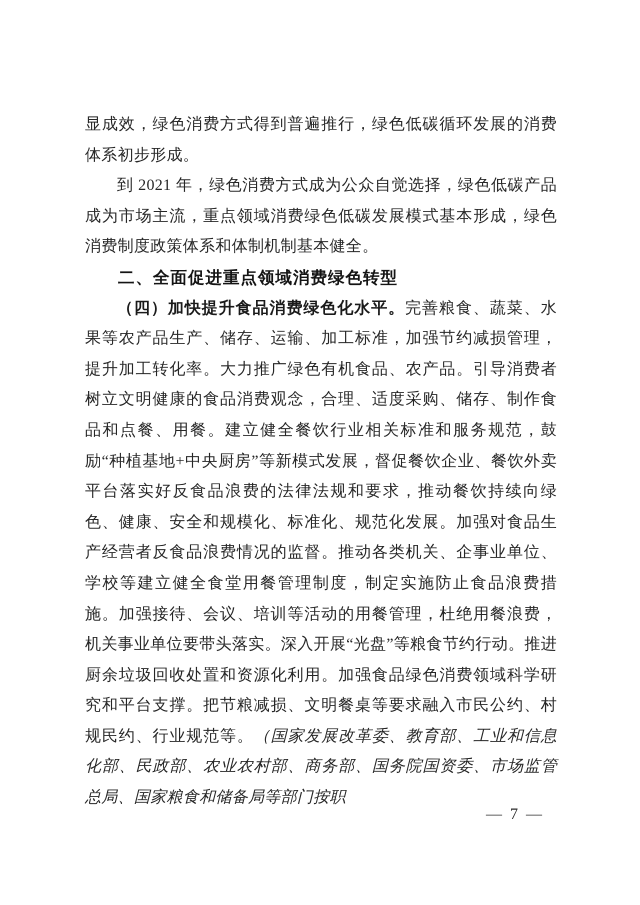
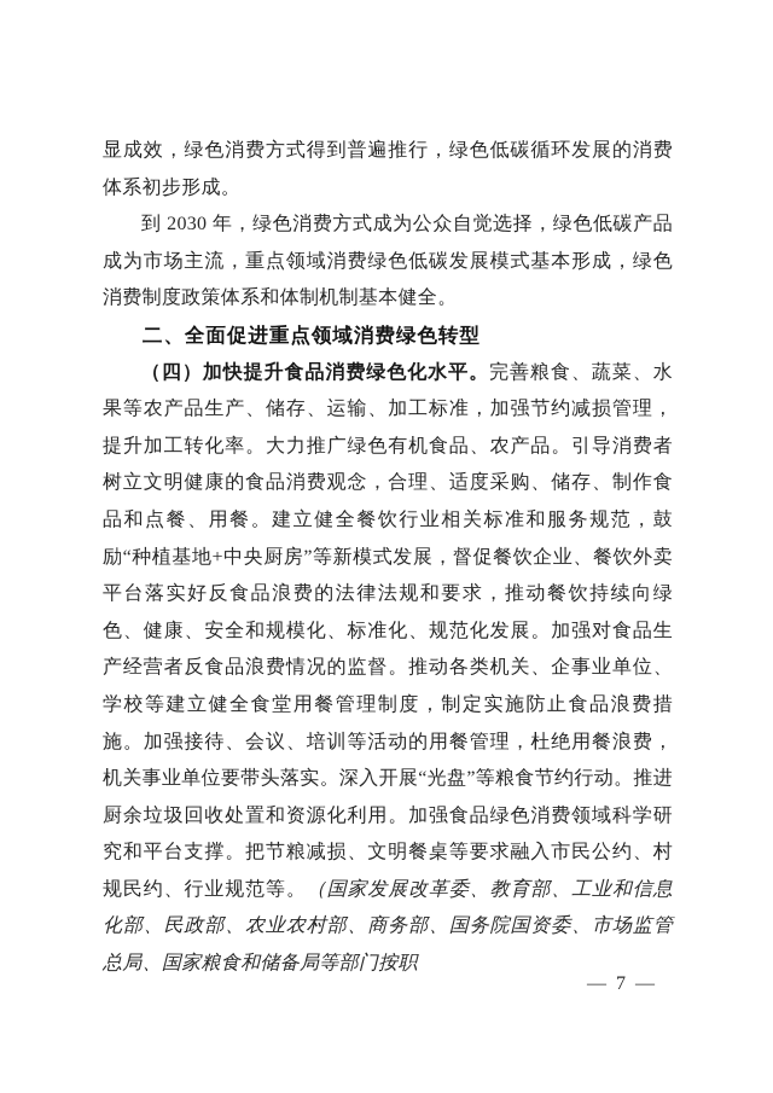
  显成效，绿色消费方式得到普遍推行，绿色低碳循环发展的消费体系初步形成。
- 到 2021 年，绿色消费方式成为公众自觉选择，绿色低碳产品成为市场主流，重点领域消费绿色低碳发展模式基本形成，绿色消费制度政策体系和体制机制基本健全。
+ 到 2030 年，绿色消费方式成为公众自觉选择，绿色低碳产品成为市场主流，重点领域消费绿色低碳发展模式基本形成，绿色消费制度政策体系和体制机制基本健全。
  二、全面促进重点领域消费绿色转型
  （四）加快提升食品消费绿色化水平。完善粮食、蔬菜、水果等农产品生产、储存、运输、加工标准，加强节约减损管理，提升加工转化率。大力推广绿色有机食品、农产品。引导消费者树立文明健康的食品消费观念，合理、适度采购、储存、制作食品和点餐、用餐。建立健全餐饮行业相关标准和服务规范，鼓励“种植基地+中央厨房”等新模式发展，督促餐饮企业、餐饮外卖平台落实好反食品浪费的法律法规和要求，推动餐饮持续向绿色、健康、安全和规模化、标准化、规范化发展。加强对食品生产经营者反食品浪费情况的监督。推动各类机关、企事业单位、学校等建立健全食堂用餐管理制度，制定实施防止食品浪费措施。加强接待、会议、培训等活动的用餐管理，杜绝用餐浪费，机关事业单位要带头落实。深入开展“光盘”等粮食节约行动。推进厨余垃圾回收处置和资源化利用。加强食品绿色消费领域科学研究和平台支撑。把节粮减损、文明餐桌等要求融入市民公约、村规民约、行业规范等。（国家发展改革委、教育部、工业和信息化部、民政部、农业农村部、商务部、国务院国资委、市场监管总局、国家粮食和储备局等部门按职
  — 7 —
